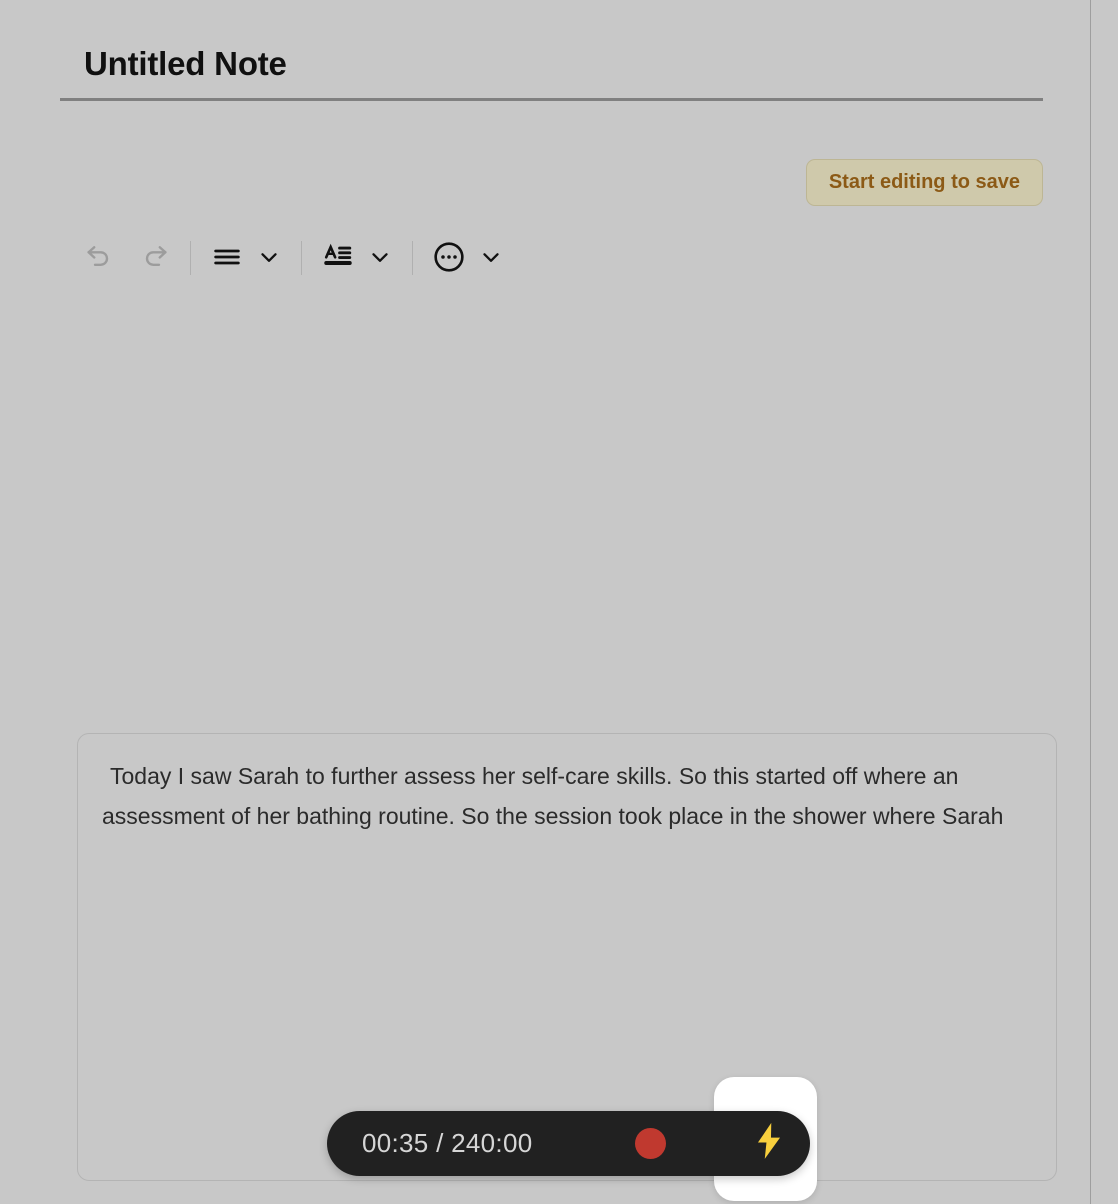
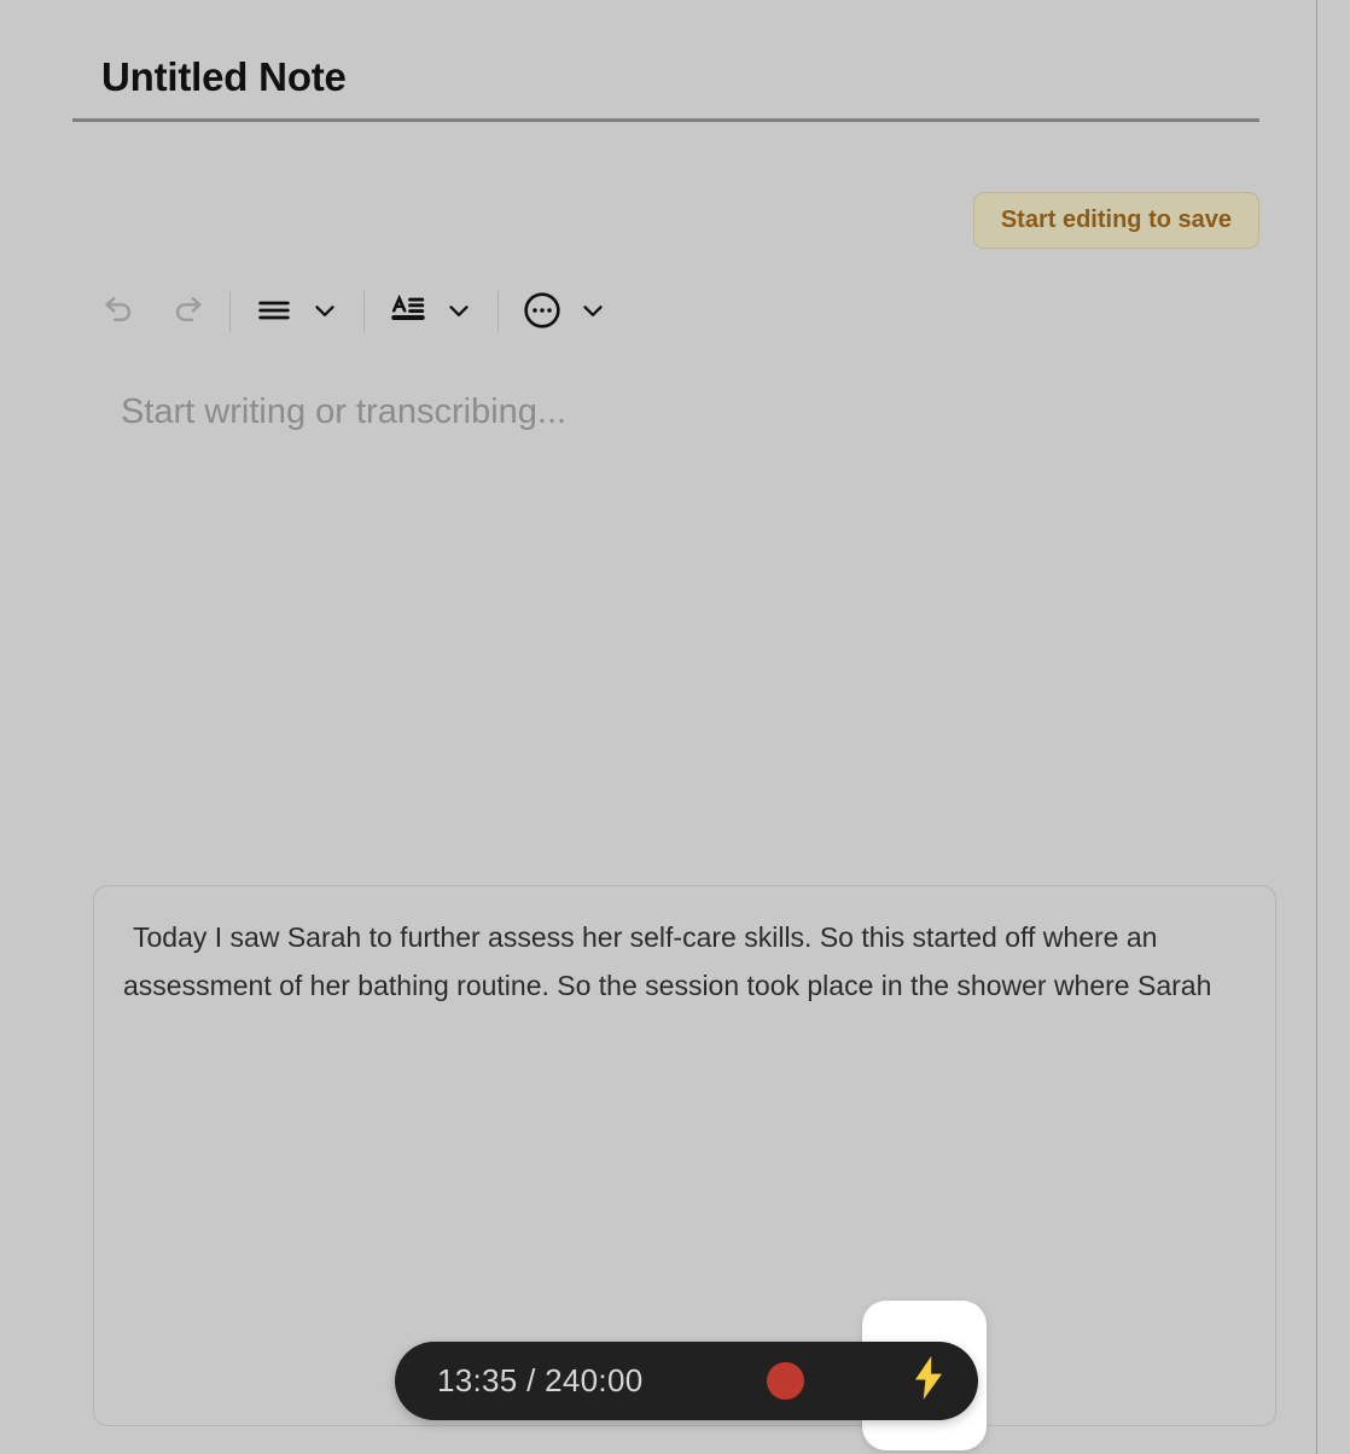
  Untitled Note
  Start editing to save
+ Start writing or transcribing...
  Today I saw Sarah to further assess her self-care skills. So this started off where an assessment of her bathing routine. So the session took place in the shower where Sarah
- 00:35 / 240:00
+ 13:35 / 240:00
